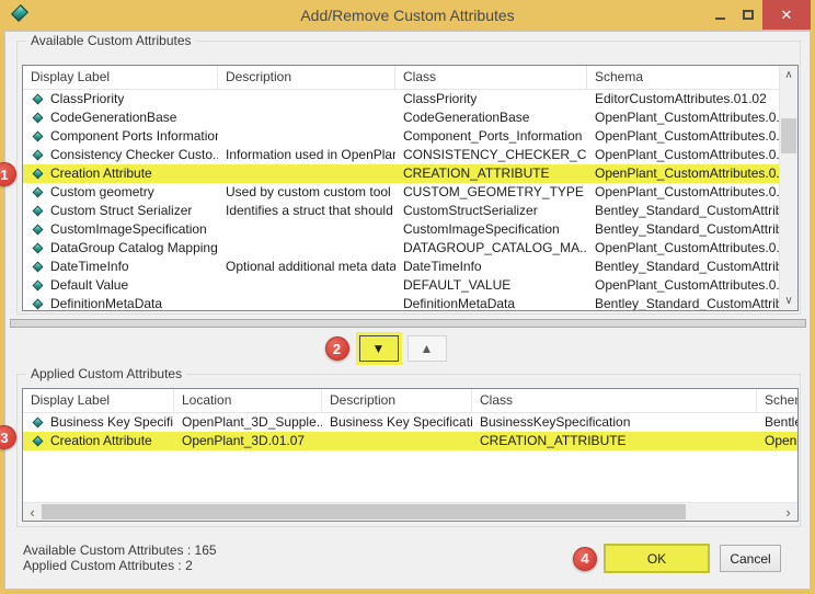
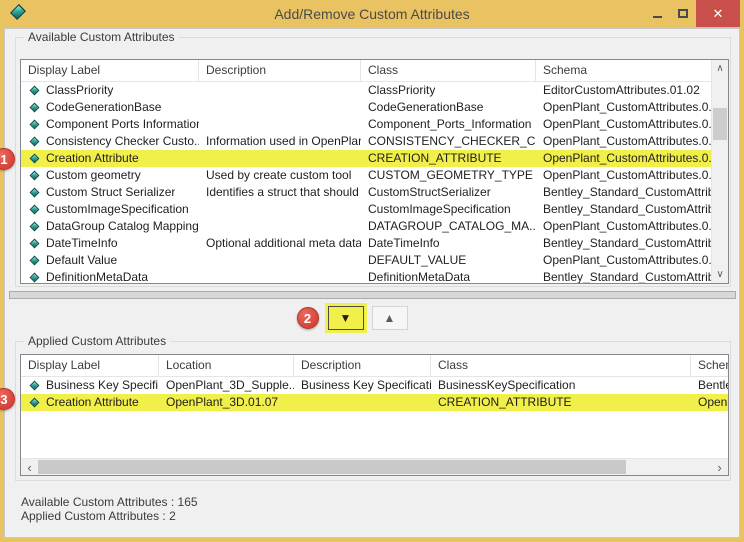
  Add/Remove Custom Attributes
  ✕
  Available Custom Attributes
  Display Label
  Description
  Class
  Schema
  ClassPriority
  ClassPriority
  EditorCustomAttributes.01.02
  CodeGenerationBase
  CodeGenerationBase
  OpenPlant_CustomAttributes.0
  Component Ports Informatio
  Component_Ports_Information
  OpenPlant_CustomAttributes.0
  Consistency Checker Custo.
  Information used in OpenPla
  CONSISTENCY_CHECKER_C
  OpenPlant_CustomAttributes.0
  Creation Attribute
  CREATION_ATTRIBUTE
  OpenPlant_CustomAttributes.0
  Custom geometry
- Used by custom custom tool
+ Used by create custom tool
  CUSTOM_GEOMETRY_TYPE
  OpenPlant_CustomAttributes.0
  Custom Struct Serializer
  Identifies a struct that should
  CustomStructSerializer
  Bentley_Standard_CustomAttri
  CustomImageSpecification
  CustomImageSpecification
  Bentley_Standard_CustomAttri
  DataGroup Catalog Mapping
  DATAGROUP_CATALOG_MA..
  OpenPlant_CustomAttributes.0
  DateTimeInfo
  Optional additional meta data
  DateTimeInfo
  Bentley_Standard_CustomAttri
  Default Value
  DEFAULT_VALUE
  OpenPlant_CustomAttributes.0
  DefinitionMetaData
  DefinitionMetaData
  Bentley_Standard_CustomAttri
  ∧
  ∨
  2
  ▼
  ▲
  Applied Custom Attributes
  Display Label
  Location
  Description
  Class
  Business Key Specifi
  OpenPlant_3D_Supple..
  Business Key Specificati
  BusinessKeySpecification
  Bentl
  Creation Attribute
  OpenPlant_3D.01.07
  CREATION_ATTRIBUTE
  Open
  ‹
  ›
  Available Custom Attributes : 165
  Applied Custom Attributes : 2
- 4
- OK
- Cancel
  1
  3
